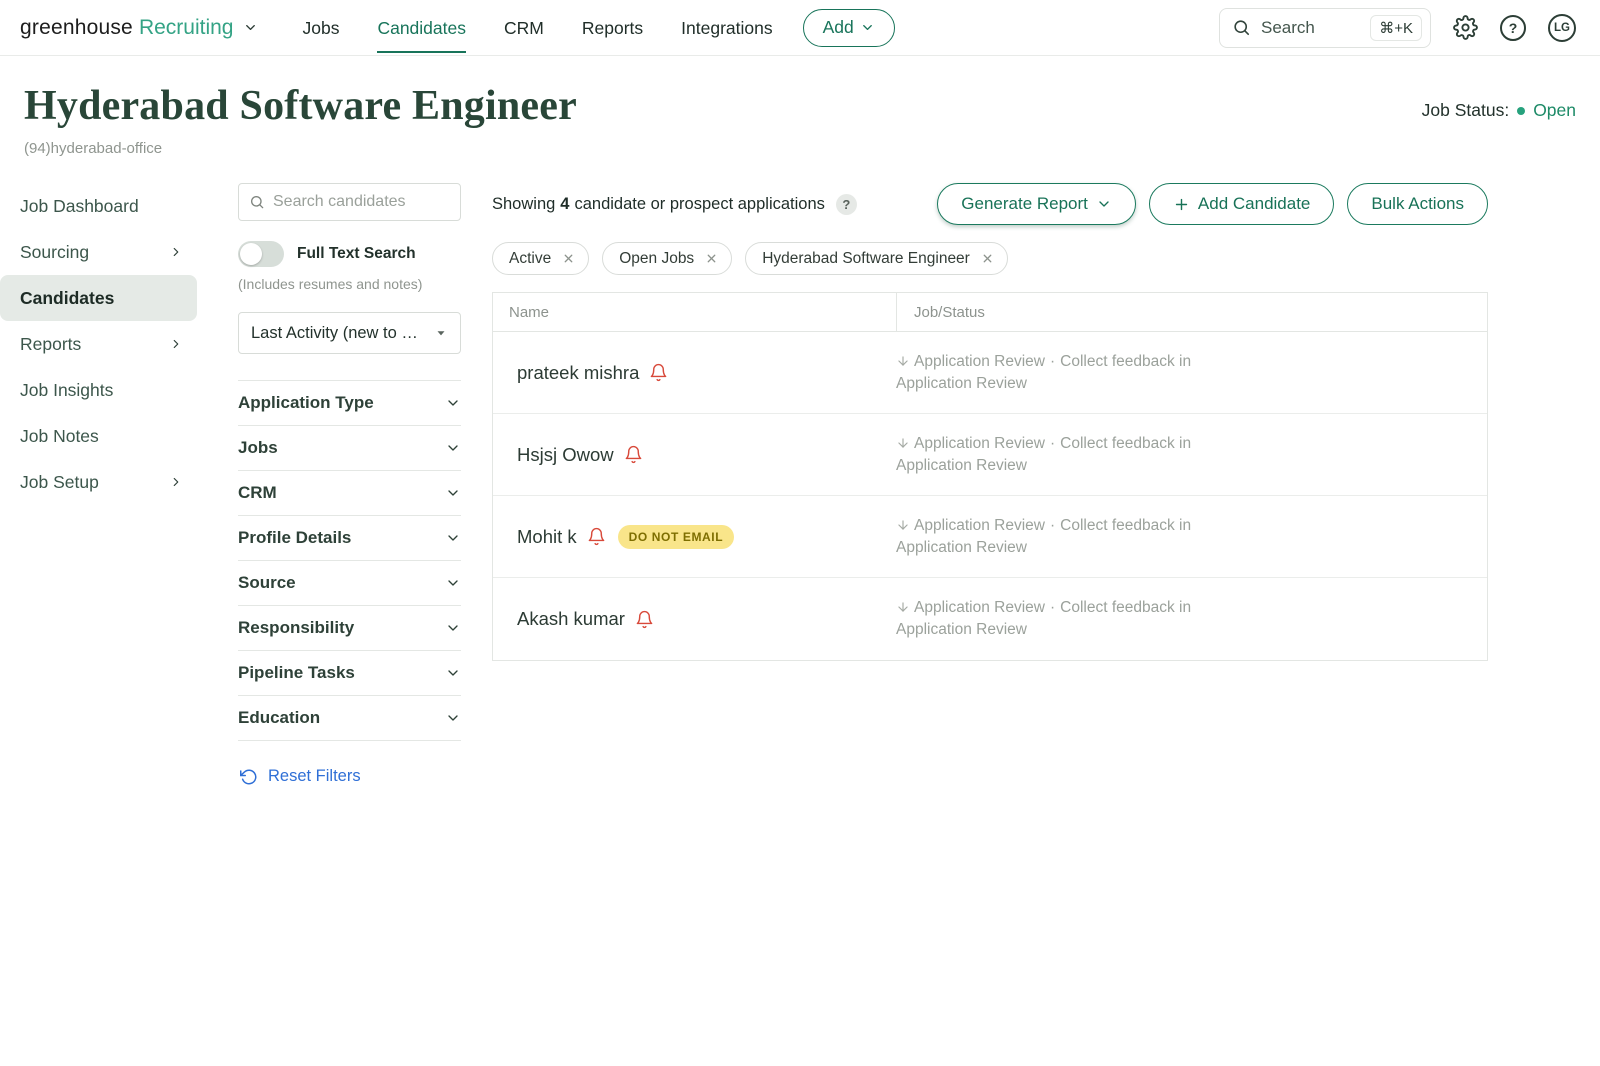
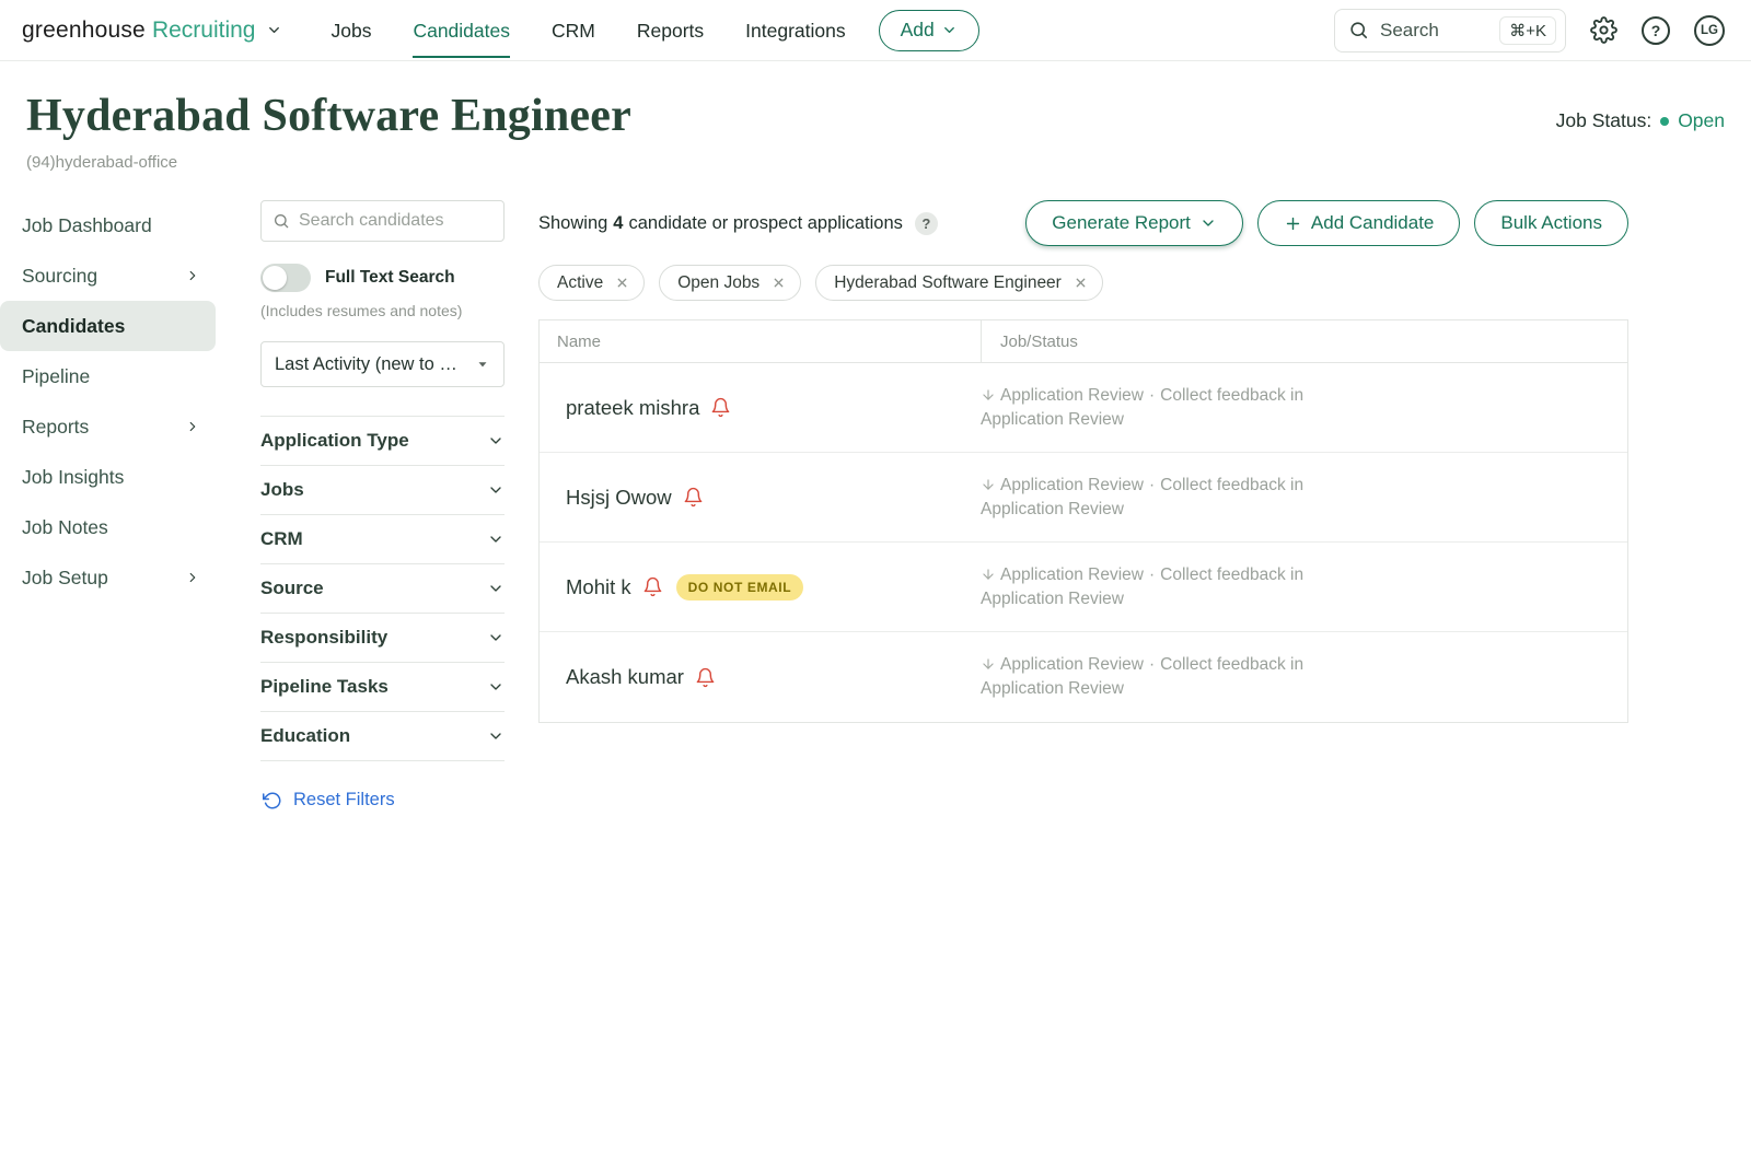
  greenhouse
  Recruiting
  Jobs
  Candidates
  CRM
  Reports
  Integrations
  Add
  Search
  ⌘+K
  ?
  LG
  Hyderabad Software Engineer
  (94)hyderabad-office
  Job Status:
  Open
  Job Dashboard
  Sourcing
  Candidates
+ Pipeline
  Reports
  Job Insights
  Job Notes
  Job Setup
  Search candidates
  Full Text Search
  (Includes resumes and notes)
  Last Activity (new to …
  Application Type
  Jobs
  CRM
- Profile Details
  Source
  Responsibility
  Pipeline Tasks
  Education
  Reset Filters
  Showing
  4
  candidate or prospect applications
  ?
  Generate Report
  Add Candidate
  Bulk Actions
  Active
  Open Jobs
  Hyderabad Software Engineer
  Name
  Job/Status
  prateek mishra
  Application Review · Collect feedback in Application Review
  Hsjsj Owow
  Application Review · Collect feedback in Application Review
  Mohit k
  DO NOT EMAIL
  Application Review · Collect feedback in Application Review
  Akash kumar
  Application Review · Collect feedback in Application Review
